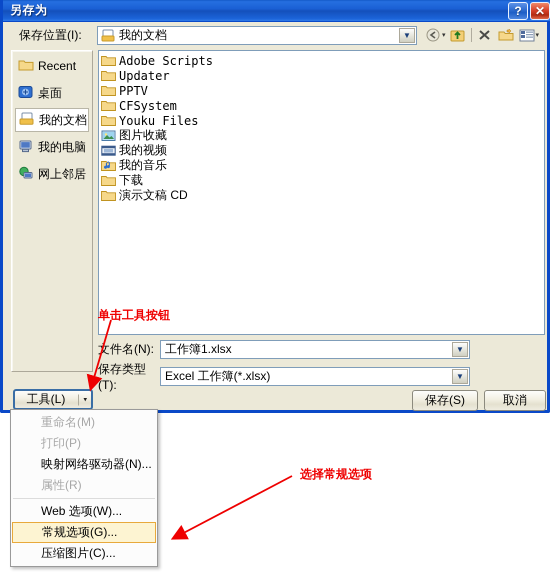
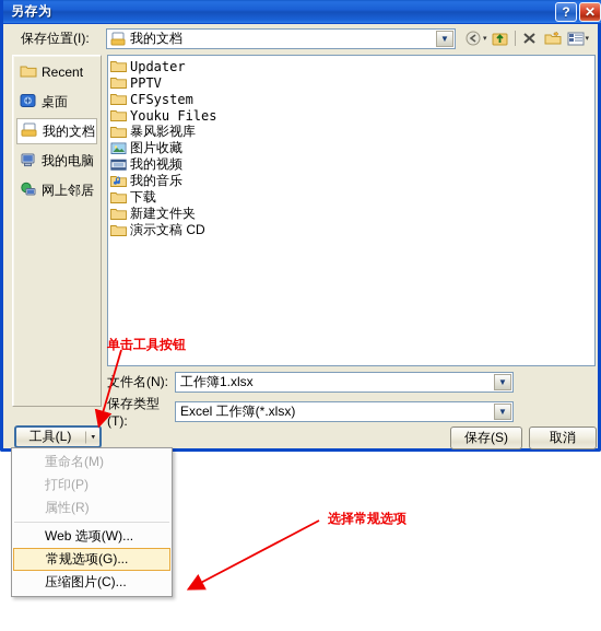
  另存为
  ?
  ✕
  保存位置(I):
  我的文档
  ▼
  Recent
  桌面
  我的文档
  我的电脑
  网上邻居
- Adobe Scripts
  Updater
  PPTV
  CFSystem
  Youku Files
+ 暴风影视库
  图片收藏
  我的视频
  我的音乐
  下载
+ 新建文件夹
  演示文稿 CD
  文件名(N):
  工作簿1.xlsx
  ▼
  保存类型(T):
  Excel 工作簿(*.xlsx)
  ▼
  工具(L)
  保存(S)
  取消
  重命名(M)
  打印(P)
- 映射网络驱动器(N)...
  属性(R)
  Web 选项(W)...
  常规选项(G)...
  压缩图片(C)...
  单击工具按钮
  选择常规选项
